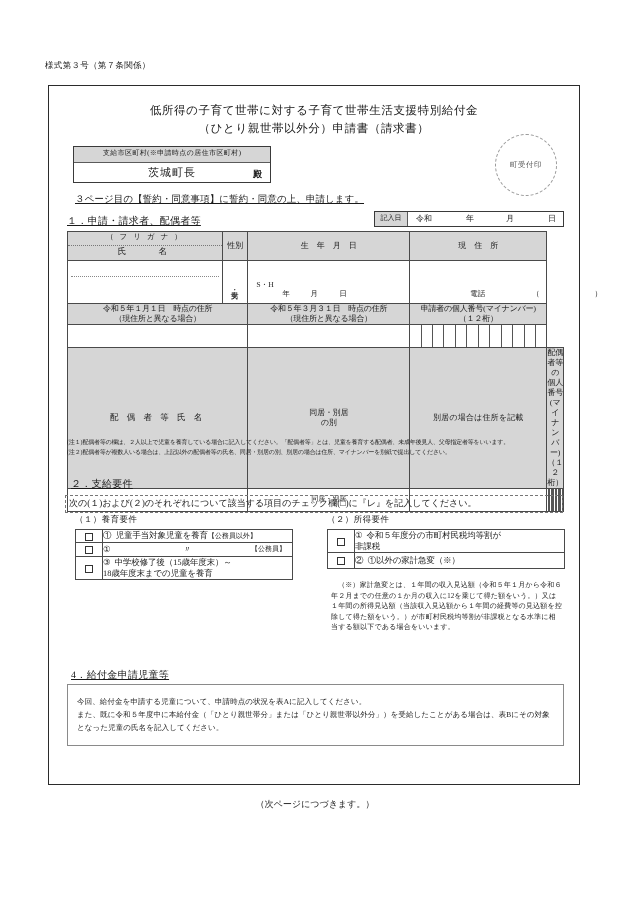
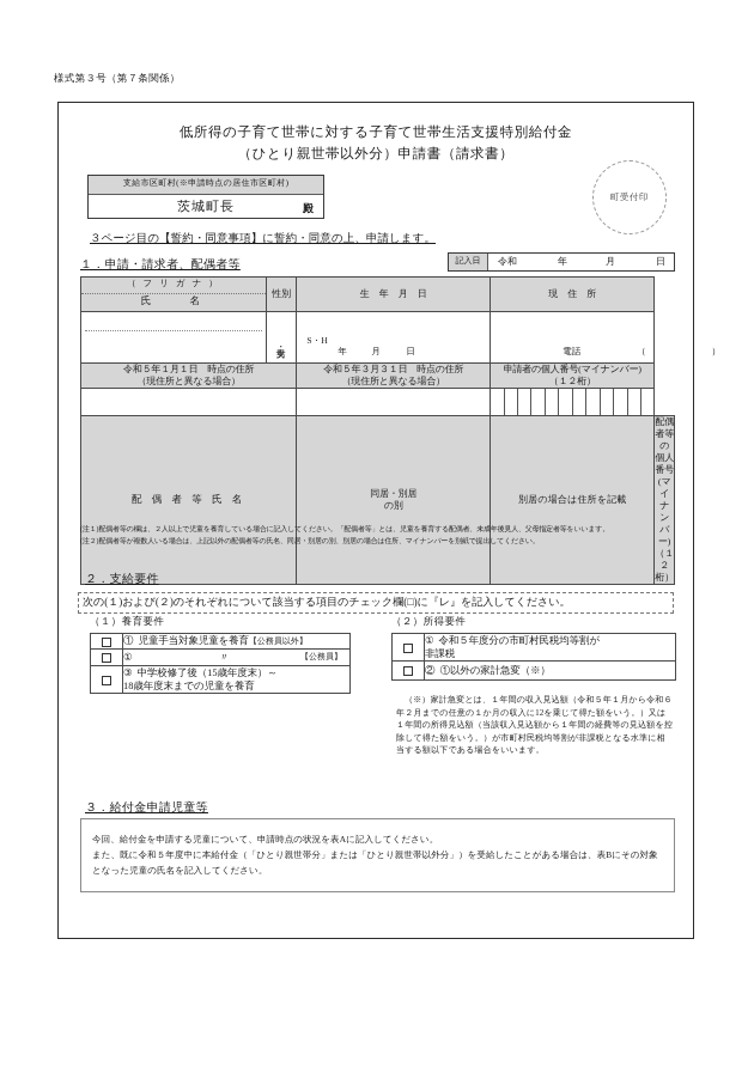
  様式第３号（第７条関係）
  低所得の子育て世帯に対する子育て世帯生活支援特別給付金
  （ひとり親世帯以外分）申請書（請求書）
  支給市区町村(※申請時点の居住市区町村)
  茨城町長
  殿
  町受付印
  ３ページ目の【誓約・同意事項】に誓約・同意の上、申請します。
  １．申請・請求者、配偶者等
  記入日
  令和
  年
  月
  日
  （ フ リ ガ ナ ） 氏 名	性別	生 年 月 日	現 住 所
  		S・H 年 月 日	電話 （ ）
  令和５年１月１日 時点の住所 （現住所と異なる場合）	令和５年３月３１日 時点の住所 （現住所と異なる場合）	申請者の個人番号(マイナンバー) （１２桁）
  配 偶 者 等 氏 名	同居・別居 の別	別居の場合は住所を記載	配偶者等の個人番号(マイナンバー) （１２桁）
- 	同居・別居
  ２．支給要件
  次の(１)および(２)のそれぞれについて該当する項目のチェック欄(□)に『レ』を記入してください。
  （１）養育要件
  （２）所得要件
  	① 児童手当対象児童を養育【公務員以外】
  	① 〃 【公務員】
  	③ 中学校修了後（15歳年度末）～ 18歳年度末までの児童を養育
  	① 令和５年度分の市町村民税均等割が 非課税
  	② ①以外の家計急変（※）
  （※）家計急変とは、１年間の収入見込額（令和５年１月から令和６年２月までの任意の１か月の収入に12を乗じて得た額をいう。）又は１年間の所得見込額（当該収入見込額から１年間の経費等の見込額を控除して得た額をいう。）が市町村民税均等割が非課税となる水準に相当する額以下である場合をいいます。
- 4．給付金申請児童等
+ ３．給付金申請児童等
  今回、給付金を申請する児童について、申請時点の状況を表Aに記入してください。
  また、既に令和５年度中に本給付金（「ひとり親世帯分」または「ひとり親世帯以外分」）を受給したことがある場合は、表Bにその対象となった児童の氏名を記入してください。
- （次ページにつづきます。）
